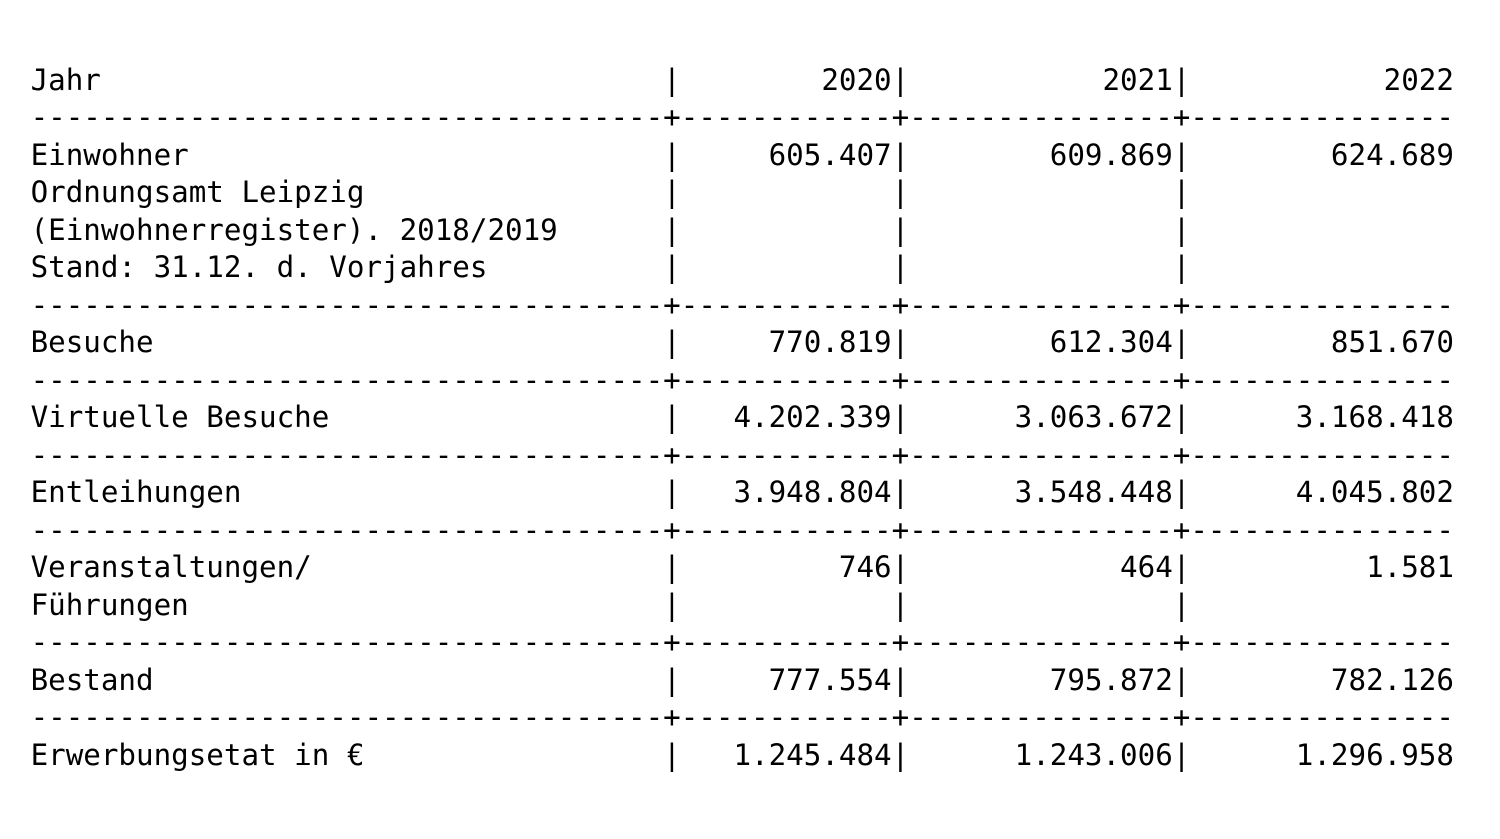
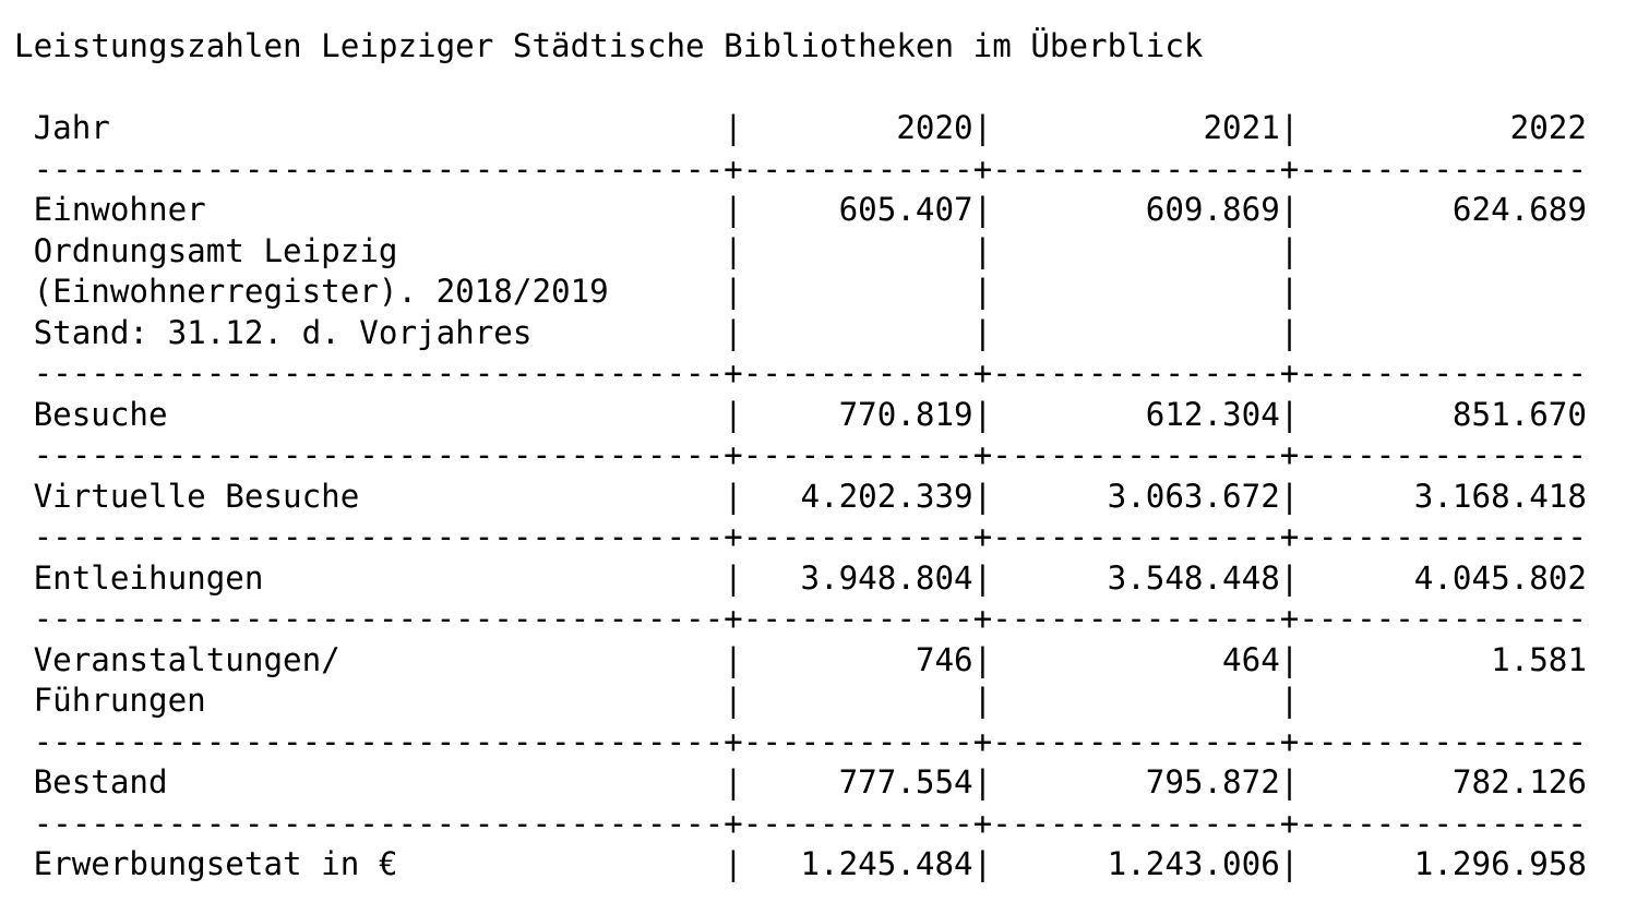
+ Leistungszahlen Leipziger Städtische Bibliotheken im Überblick
  Jahr | 2020| 2021| 2022
  ------------------------------------+------------+---------------+---------------
  Einwohner | 605.407| 609.869| 624.689
  Ordnungsamt Leipzig | | |
  (Einwohnerregister). 2018/2019 | | |
  Stand: 31.12. d. Vorjahres | | |
  ------------------------------------+------------+---------------+---------------
  Besuche | 770.819| 612.304| 851.670
  ------------------------------------+------------+---------------+---------------
  Virtuelle Besuche | 4.202.339| 3.063.672| 3.168.418
  ------------------------------------+------------+---------------+---------------
  Entleihungen | 3.948.804| 3.548.448| 4.045.802
  ------------------------------------+------------+---------------+---------------
  Veranstaltungen/ | 746| 464| 1.581
  Führungen | | |
  ------------------------------------+------------+---------------+---------------
  Bestand | 777.554| 795.872| 782.126
  ------------------------------------+------------+---------------+---------------
  Erwerbungsetat in € | 1.245.484| 1.243.006| 1.296.958
